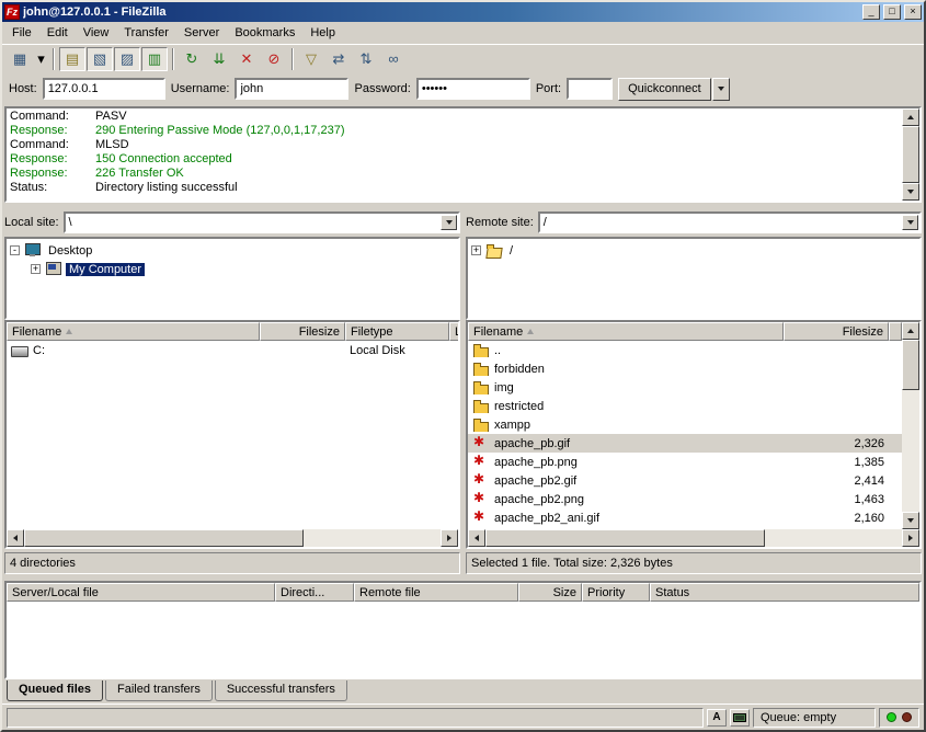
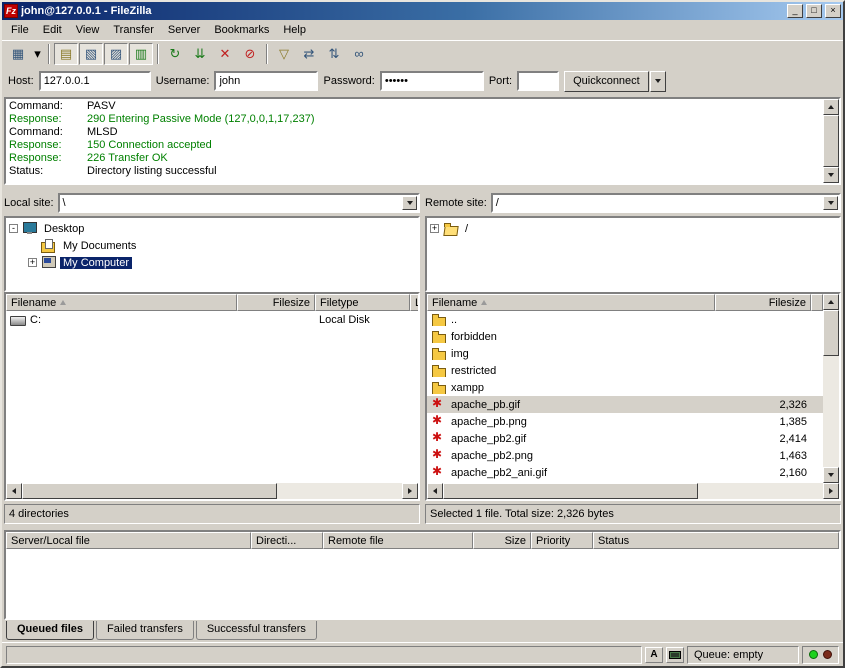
  Fz
  john@127.0.0.1 - FileZilla
  _
  □
  ×
  File
  Edit
  View
  Transfer
  Server
  Bookmarks
  Help
  ▦
  ▾
  ▤
  ▧
  ▨
  ▥
  ↻
  ⇊
  ✕
  ⊘
  ▽
  ⇄
  ⇅
  ∞
  Host:
  127.0.0.1
  Username:
  john
  Password:
  ••••••
  Port:
  Quickconnect
  Command:
  PASV
  Response:
  290 Entering Passive Mode (127,0,0,1,17,237)
  Command:
  MLSD
  Response:
  150 Connection accepted
  Response:
  226 Transfer OK
  Status:
  Directory listing successful
  Local site:
  \
  -
  Desktop
+ My Documents
  +
  My Computer
  Filename
  Filesize
  Filetype
  C:
  Local Disk
  4 directories
  Remote site:
  /
  +
  /
  Filename
  Filesize
  ..
  forbidden
  img
  restricted
  xampp
  apache_pb.gif
  2,326
  apache_pb.png
  1,385
  apache_pb2.gif
  2,414
  apache_pb2.png
  1,463
  apache_pb2_ani.gif
  2,160
  Selected 1 file. Total size: 2,326 bytes
  Server/Local file
  Directi...
  Remote file
  Size
  Priority
  Status
  Queued files
  Failed transfers
  Successful transfers
  A
  Queue: empty
